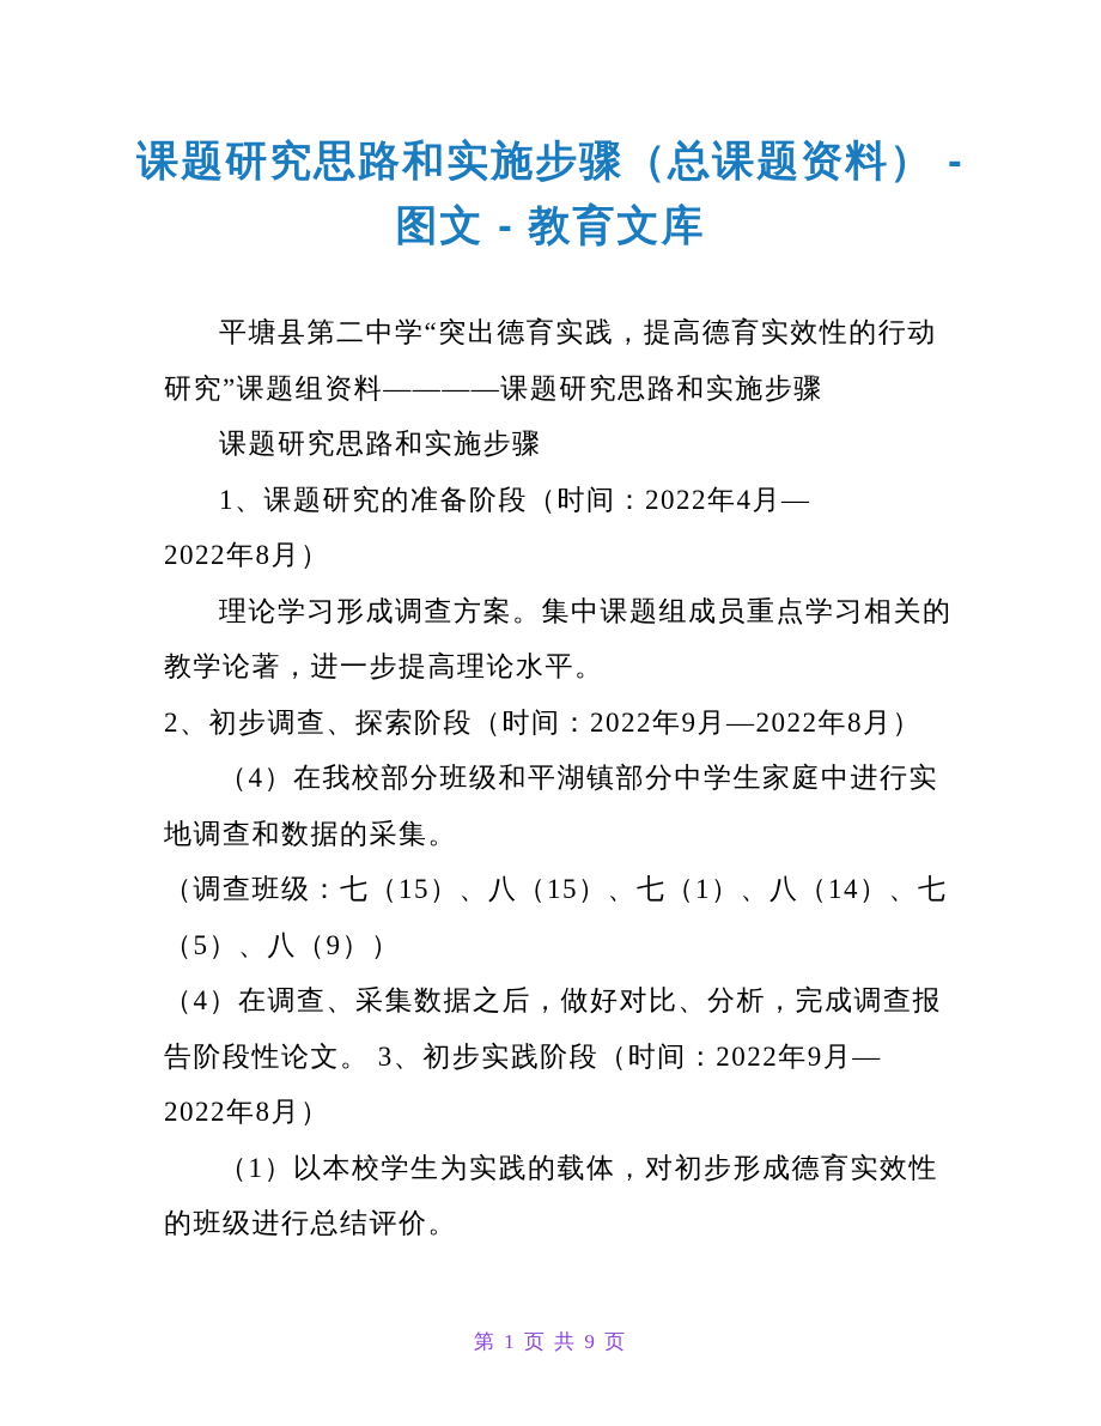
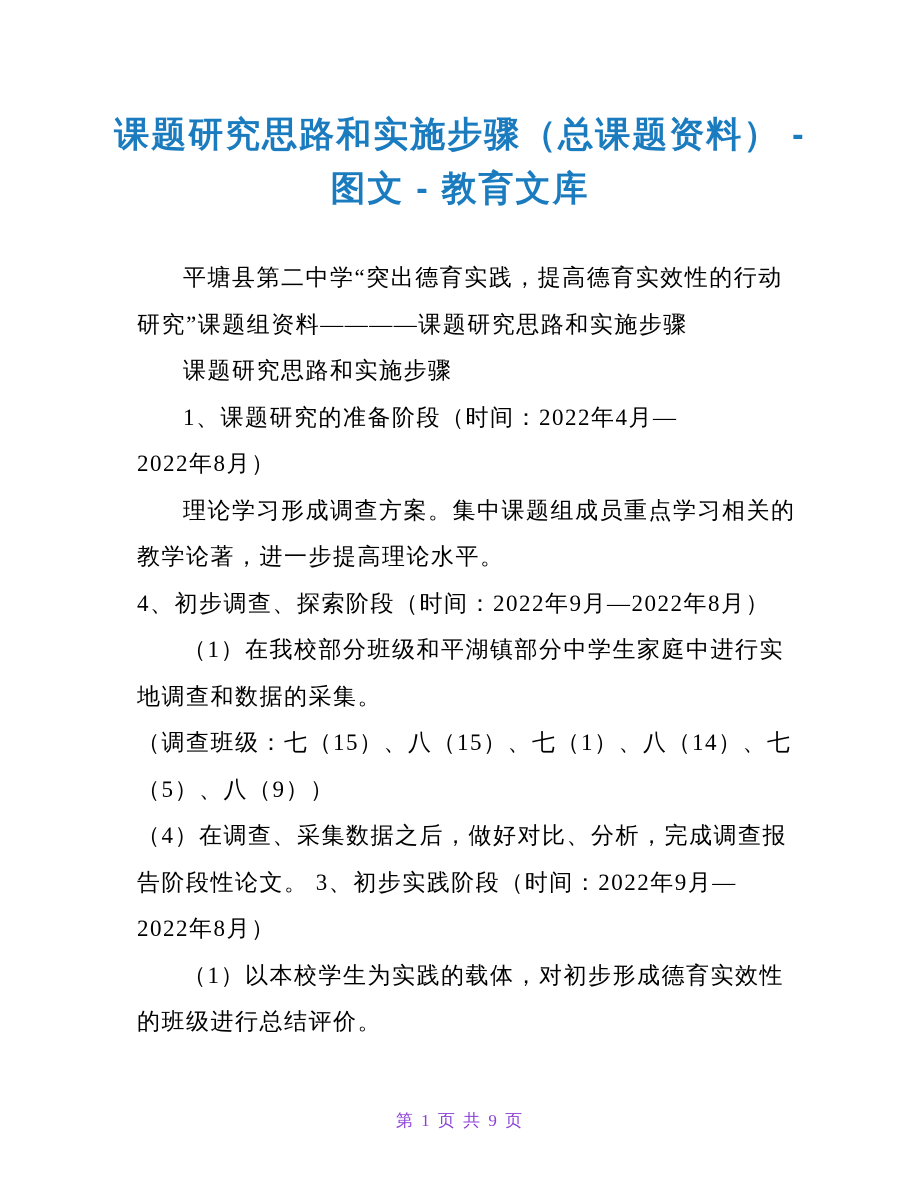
  课题研究思路和实施步骤（总课题资料） -
  图文 - 教育文库
  平塘县第二中学“突出德育实践，提高德育实效性的行动
  研究”课题组资料————课题研究思路和实施步骤
  课题研究思路和实施步骤
  1、课题研究的准备阶段（时间：2022年4月—
  2022年8月）
  理论学习形成调查方案。集中课题组成员重点学习相关的
  教学论著，进一步提高理论水平。
- 2、初步调查、探索阶段（时间：2022年9月—2022年8月）
+ 4、初步调查、探索阶段（时间：2022年9月—2022年8月）
- （4）在我校部分班级和平湖镇部分中学生家庭中进行实
+ （1）在我校部分班级和平湖镇部分中学生家庭中进行实
  地调查和数据的采集。
  （调查班级：七（15）、八（15）、七（1）、八（14）、七
  （5）、八（9））
  （4）在调查、采集数据之后，做好对比、分析，完成调查报
  告阶段性论文。 3、初步实践阶段（时间：2022年9月—
  2022年8月）
  （1）以本校学生为实践的载体，对初步形成德育实效性
  的班级进行总结评价。
  第 1 页 共 9 页
